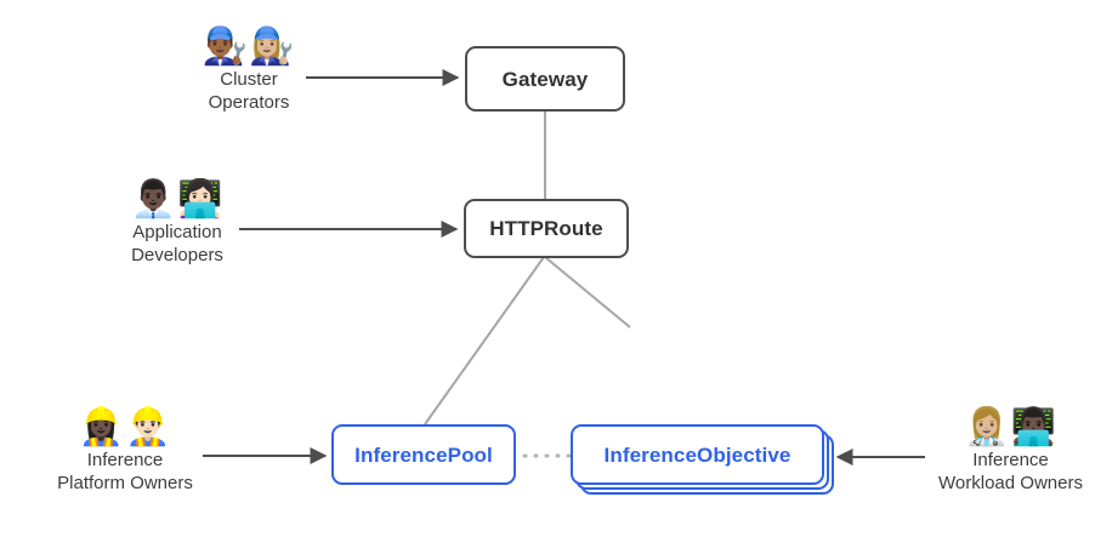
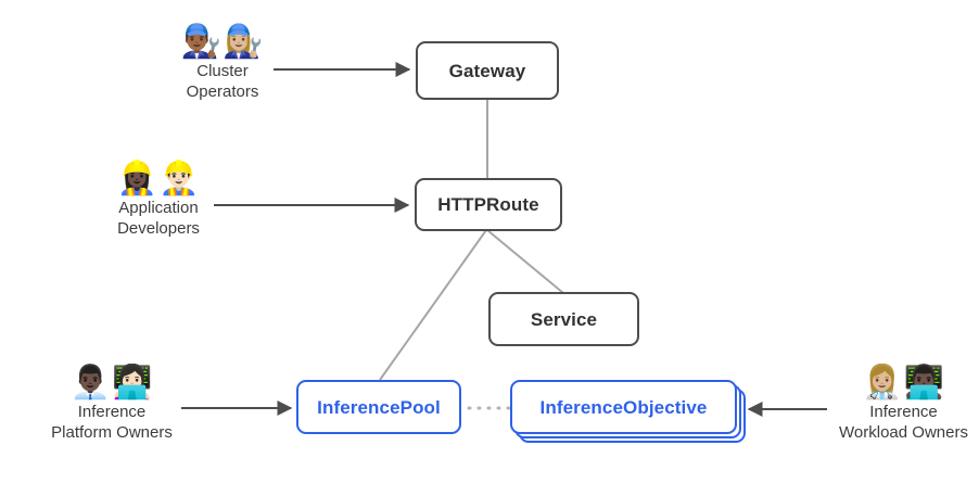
  Gateway
  HTTPRoute
+ Service
  InferencePool
  InferenceObjective
  👨🏾‍🔧👩🏼‍🔧
  Cluster
  Operators
- 👨🏿‍💼👩🏻‍💻
+ 👷🏿‍♀️👷🏻‍♂️
  Application
  Developers
- 👷🏿‍♀️👷🏻‍♂️
+ 👨🏿‍💼👩🏻‍💻
  Inference
  Platform Owners
  👩🏼‍⚕️👨🏿‍💻
  Inference
  Workload Owners
